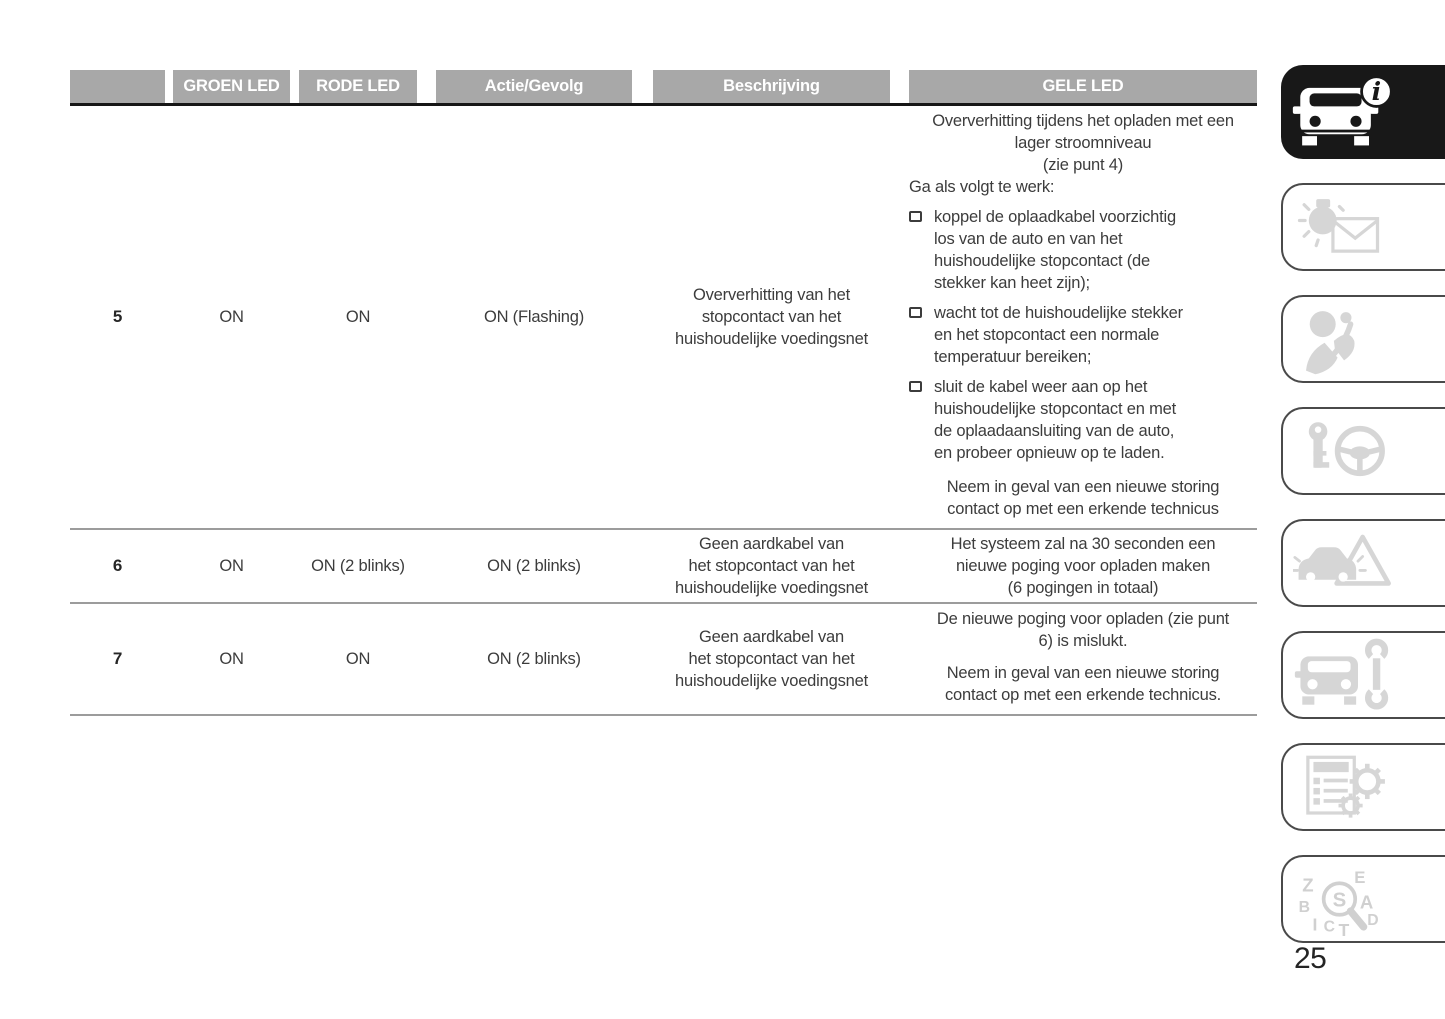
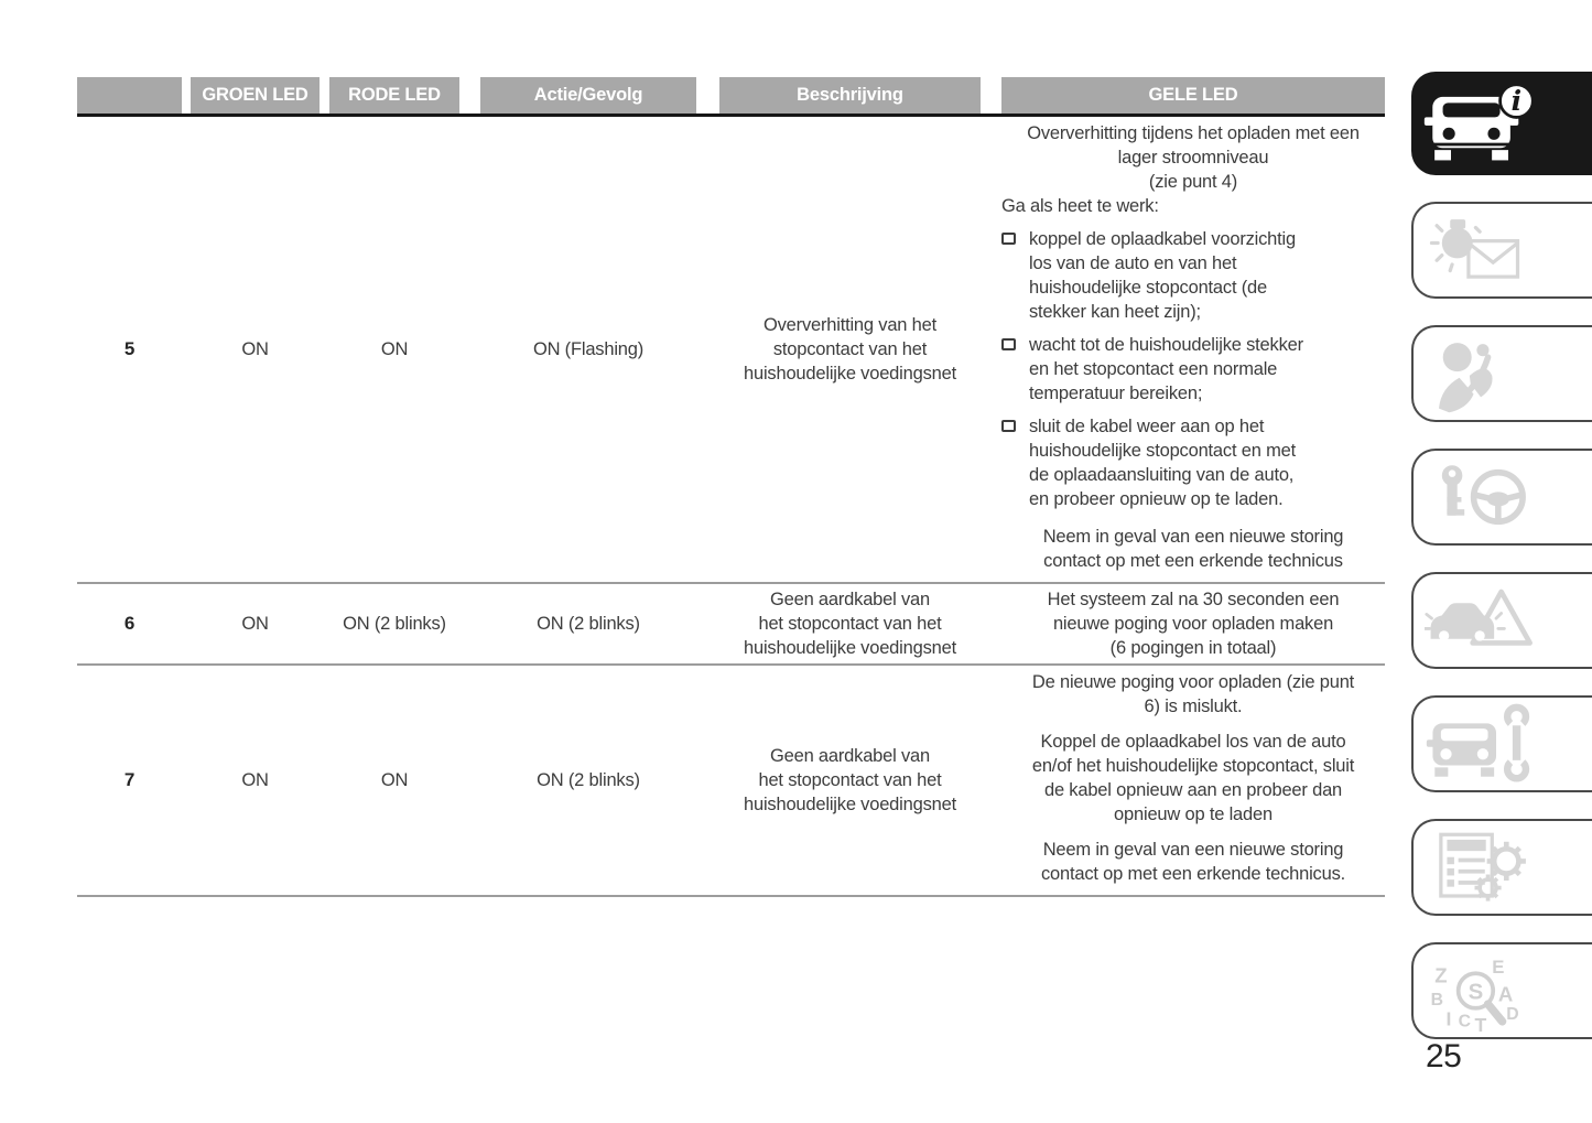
  GROEN LED
  RODE LED
  Actie/Gevolg
  Beschrijving
  GELE LED
  5
  ON
  ON
  ON (Flashing)
  Oververhitting van het
  stopcontact van het
  huishoudelijke voedingsnet
  Oververhitting tijdens het opladen met een
  lager stroomniveau
  (zie punt 4)
- Ga als volgt te werk:
+ Ga als heet te werk:
  koppel de oplaadkabel voorzichtig
  los van de auto en van het
  huishoudelijke stopcontact (de
  stekker kan heet zijn);
  wacht tot de huishoudelijke stekker
  en het stopcontact een normale
  temperatuur bereiken;
  sluit de kabel weer aan op het
  huishoudelijke stopcontact en met
  de oplaadaansluiting van de auto,
  en probeer opnieuw op te laden.
  Neem in geval van een nieuwe storing
  contact op met een erkende technicus
  6
  ON
  ON (2 blinks)
  ON (2 blinks)
  Geen aardkabel van
  het stopcontact van het
  huishoudelijke voedingsnet
  Het systeem zal na 30 seconden een
  nieuwe poging voor opladen maken
  (6 pogingen in totaal)
  7
  ON
  ON
  ON (2 blinks)
  Geen aardkabel van
  het stopcontact van het
  huishoudelijke voedingsnet
  De nieuwe poging voor opladen (zie punt
  6) is mislukt.
+ Koppel de oplaadkabel los van de auto
+ en/of het huishoudelijke stopcontact, sluit
+ de kabel opnieuw aan en probeer dan
+ opnieuw op te laden
  Neem in geval van een nieuwe storing
  contact op met een erkende technicus.
  i
  Z
  E
  B
  A
  I
  C
  T
  D
  S
  25
